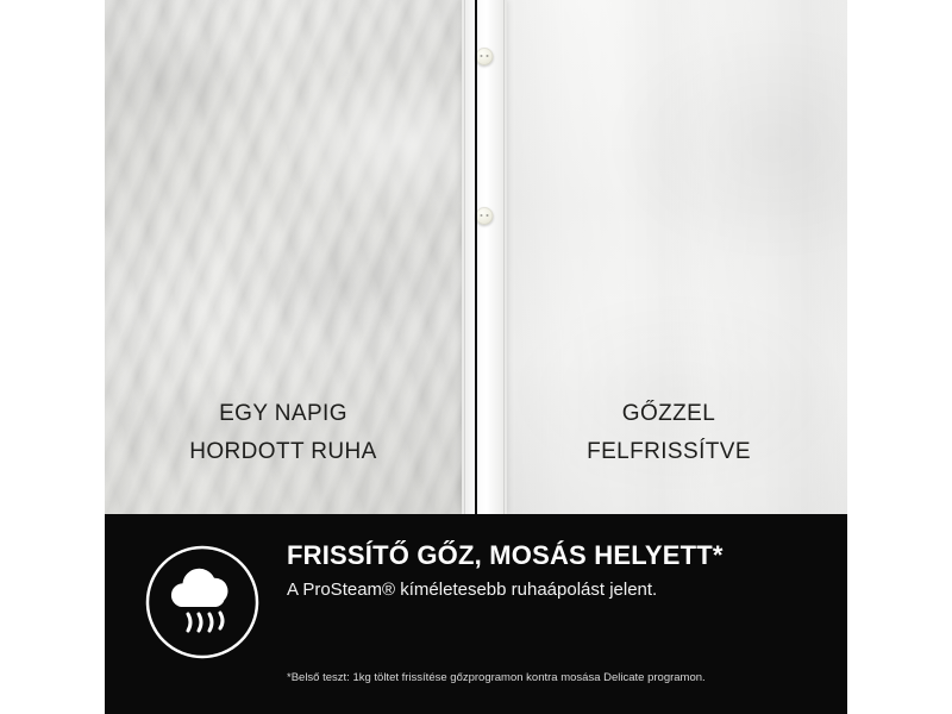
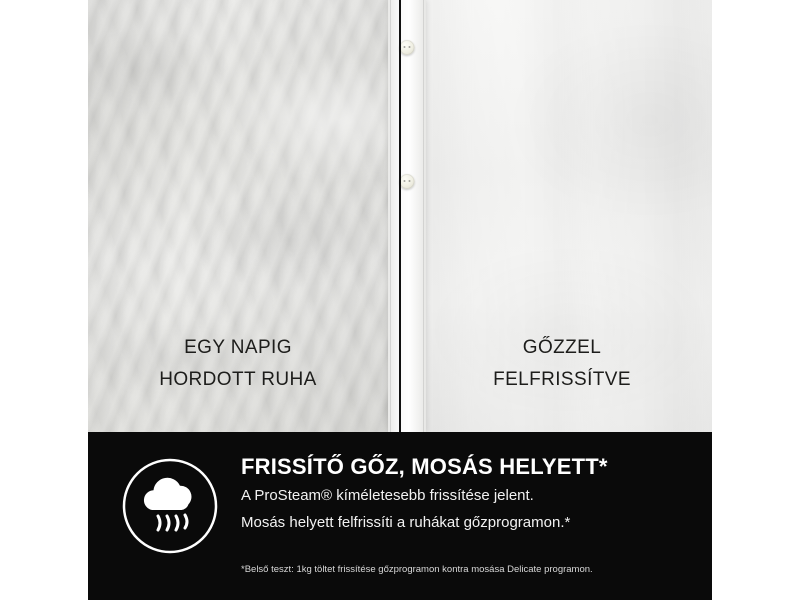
  EGY NAPIG
  HORDOTT RUHA
  GŐZZEL
  FELFRISSÍTVE
  FRISSÍTŐ GŐZ, MOSÁS HELYETT*
- A ProSteam® kíméletesebb ruhaápolást jelent.
+ A ProSteam® kíméletesebb frissítése jelent.
+ Mosás helyett felfrissíti a ruhákat gőzprogramon.*
  *Belső teszt: 1kg töltet frissítése gőzprogramon kontra mosása Delicate programon.
